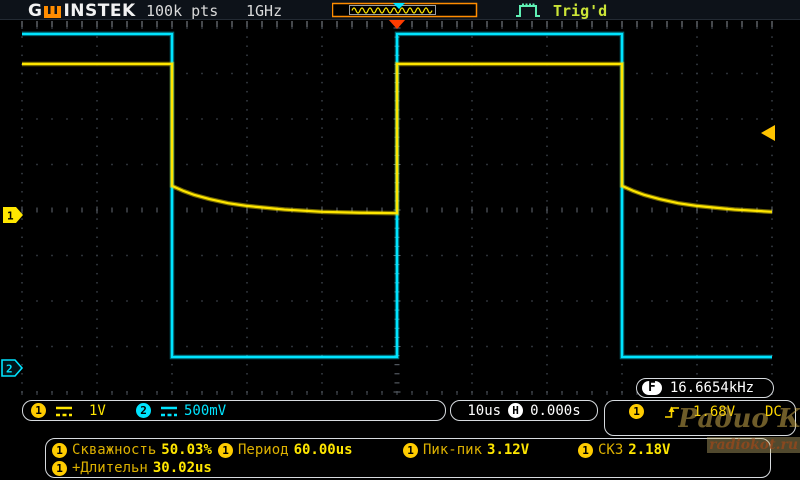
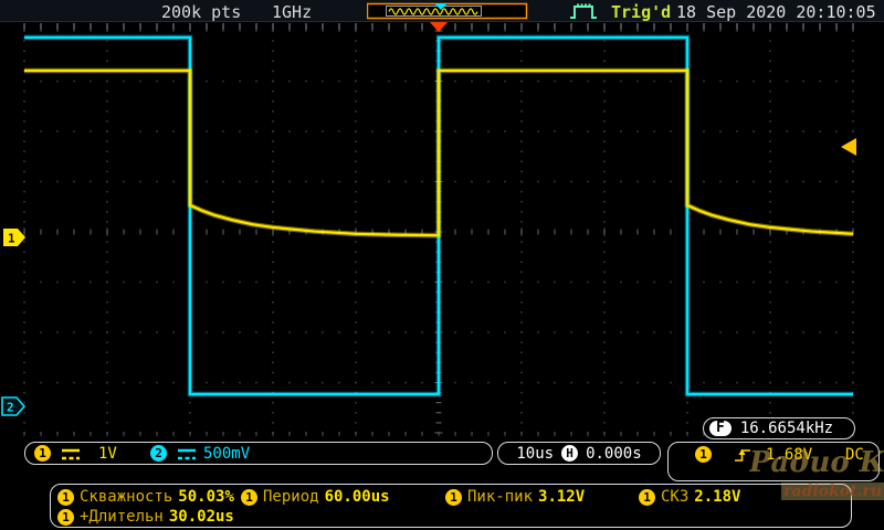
- G
- INSTEK
- 100k pts
+ 200k pts
  1GHz
  Trig'd
+ 18 Sep 2020 20:10:05
  1
  2
  F
  16.6654kHz
  1
  1V
  2
  500mV
  10us
  H
  0.000s
  1
  1.68V
  DC
  1
  Скважность
  50.03%
  1
  Период
  60.00us
  1
  Пик-пик
  3.12V
  1
  СКЗ
  2.18V
  1
  +Длительн
  30.02us
  Радио К
  radiokot.ru
